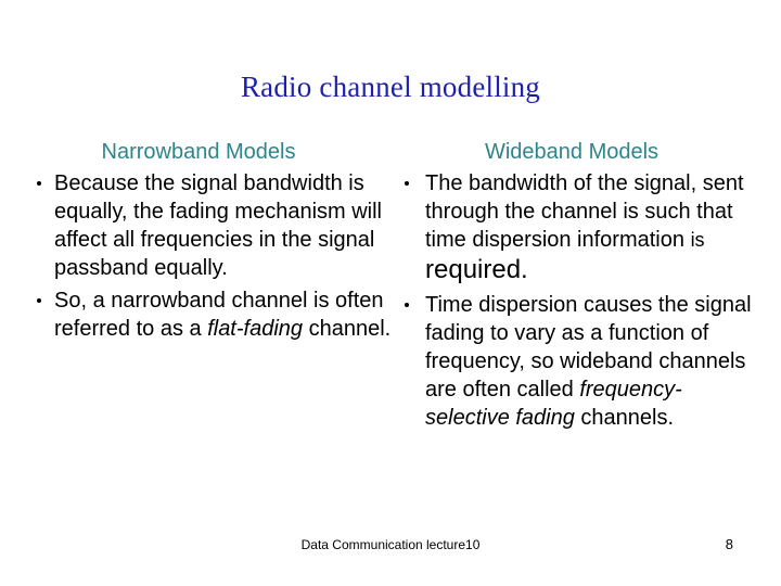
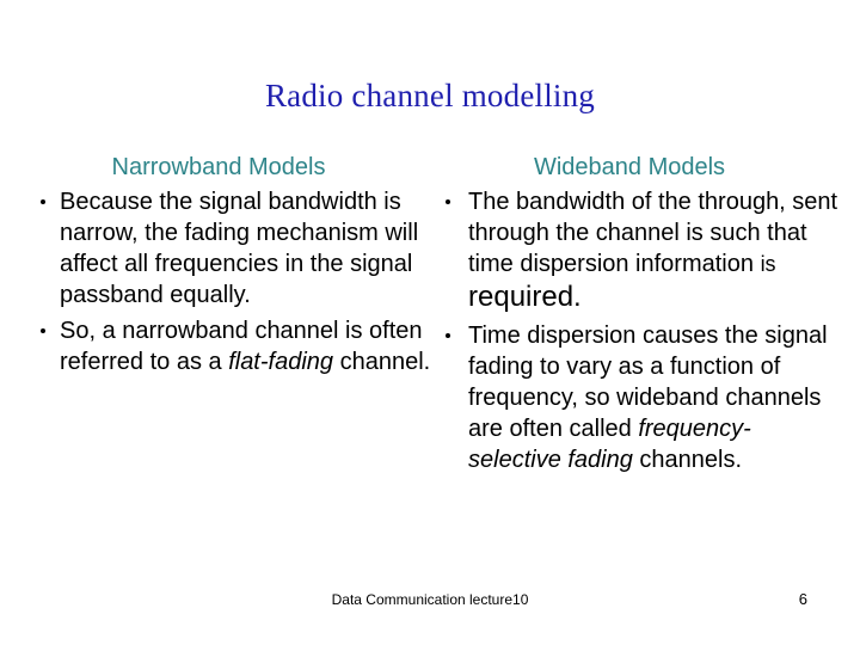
  Radio channel modelling
  Narrowband Models
- Because the signal bandwidth is equally, the fading mechanism will affect all frequencies in the signal passband equally.
+ Because the signal bandwidth is narrow, the fading mechanism will affect all frequencies in the signal passband equally.
  So, a narrowband channel is often referred to as a flat-fading channel.
  Wideband Models
- The bandwidth of the signal, sent through the channel is such that time dispersion information is required.
+ The bandwidth of the through, sent through the channel is such that time dispersion information is required.
  Time dispersion causes the signal fading to vary as a function of frequency, so wideband channels are often called frequency-selective fading channels.
  Data Communication lecture10
- 8
+ 6
